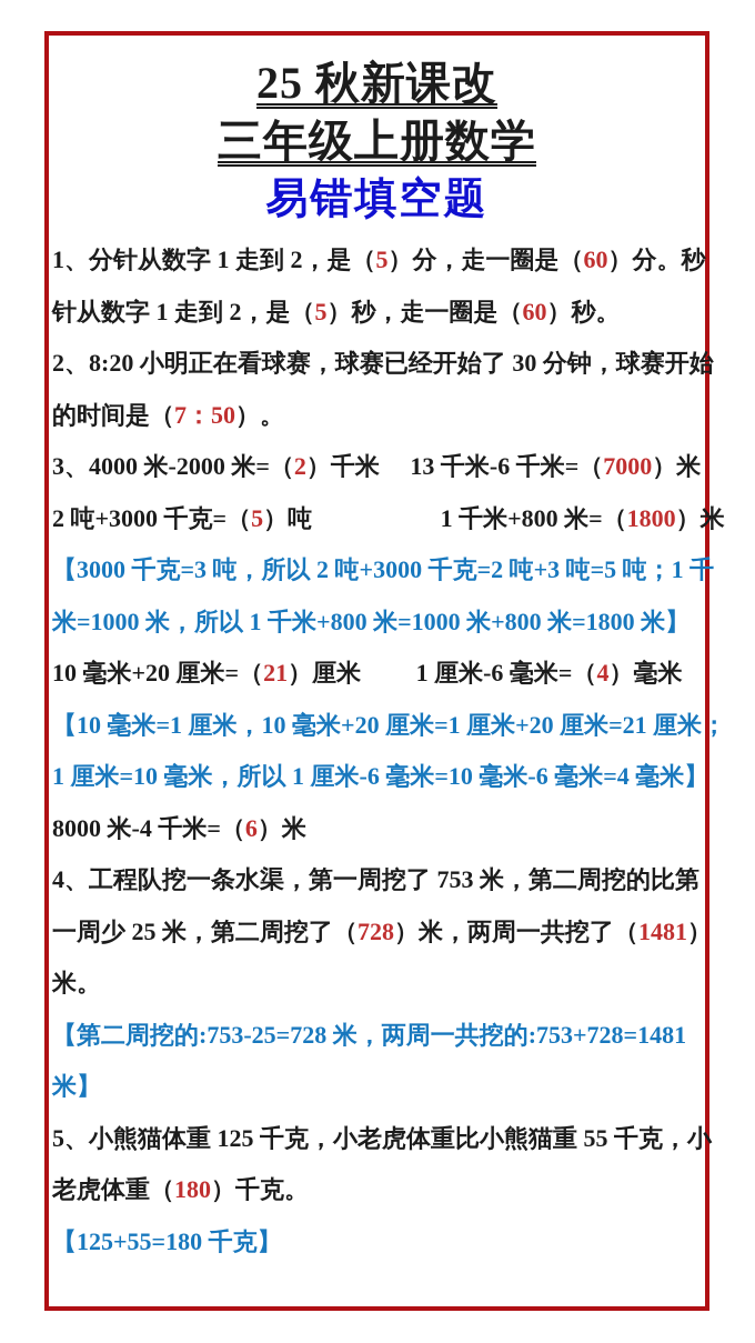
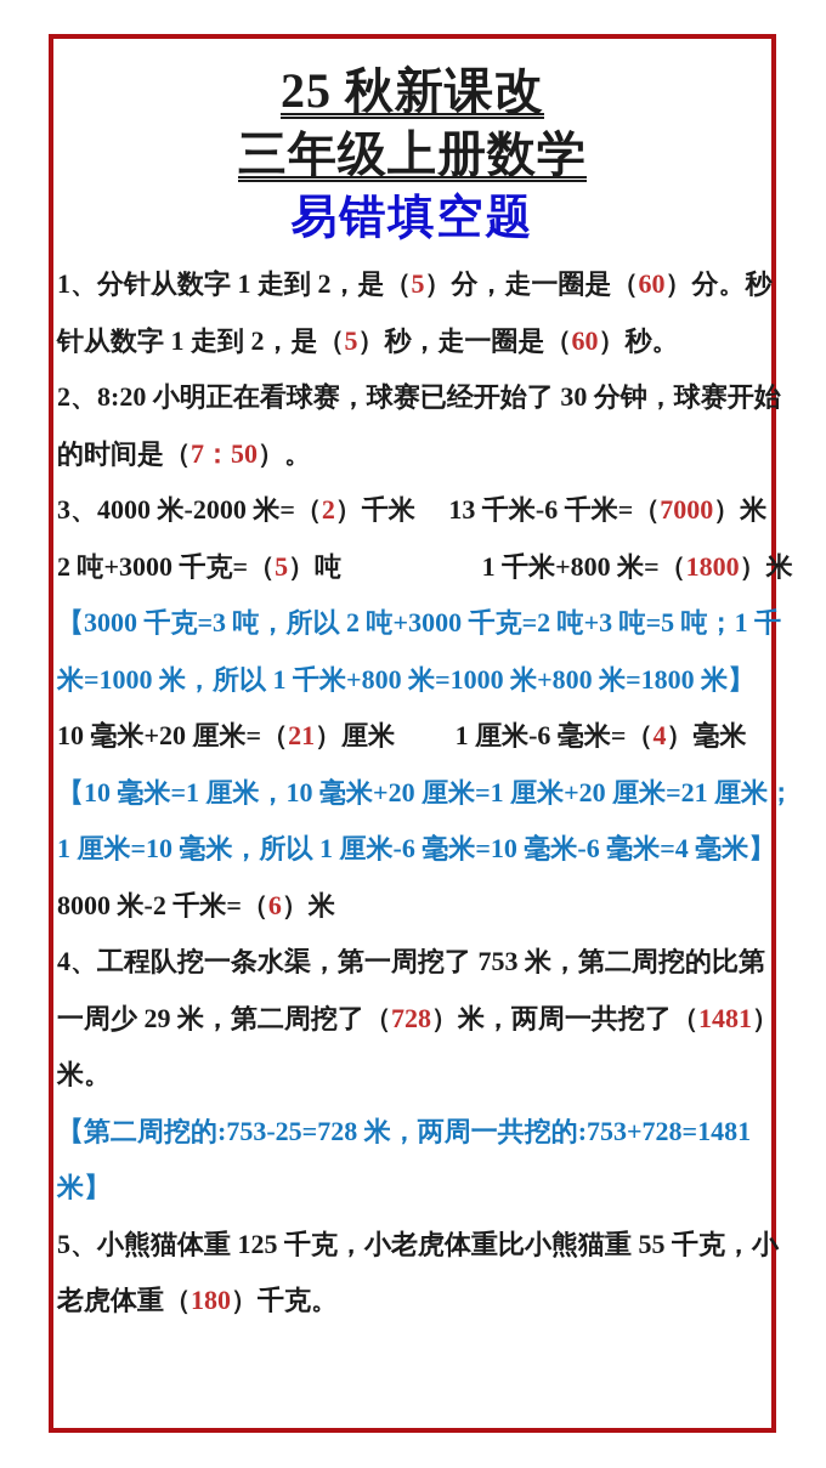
  25 秋新课改
  三年级上册数学
  易错填空题
  1、分针从数字 1 走到 2，是（5）分，走一圈是（60）分。秒
  针从数字 1 走到 2，是（5）秒，走一圈是（60）秒。
  2、8:20 小明正在看球赛，球赛已经开始了 30 分钟，球赛开始
  的时间是（7：50）。
  3、4000 米-2000 米=（2）千米 13 千米-6 千米=（7000）米
  2 吨+3000 千克=（5）吨 1 千米+800 米=（1800）米
  【3000 千克=3 吨，所以 2 吨+3000 千克=2 吨+3 吨=5 吨；1 千
  米=1000 米，所以 1 千米+800 米=1000 米+800 米=1800 米】
  10 毫米+20 厘米=（21）厘米 1 厘米-6 毫米=（4）毫米
  【10 毫米=1 厘米，10 毫米+20 厘米=1 厘米+20 厘米=21 厘米；
  1 厘米=10 毫米，所以 1 厘米-6 毫米=10 毫米-6 毫米=4 毫米】
- 8000 米-4 千米=（6）米
+ 8000 米-2 千米=（6）米
  4、工程队挖一条水渠，第一周挖了 753 米，第二周挖的比第
- 一周少 25 米，第二周挖了（728）米，两周一共挖了（1481）
+ 一周少 29 米，第二周挖了（728）米，两周一共挖了（1481）
  米。
  【第二周挖的:753-25=728 米，两周一共挖的:753+728=1481
  米】
  5、小熊猫体重 125 千克，小老虎体重比小熊猫重 55 千克，小
  老虎体重（180）千克。
- 【125+55=180 千克】
